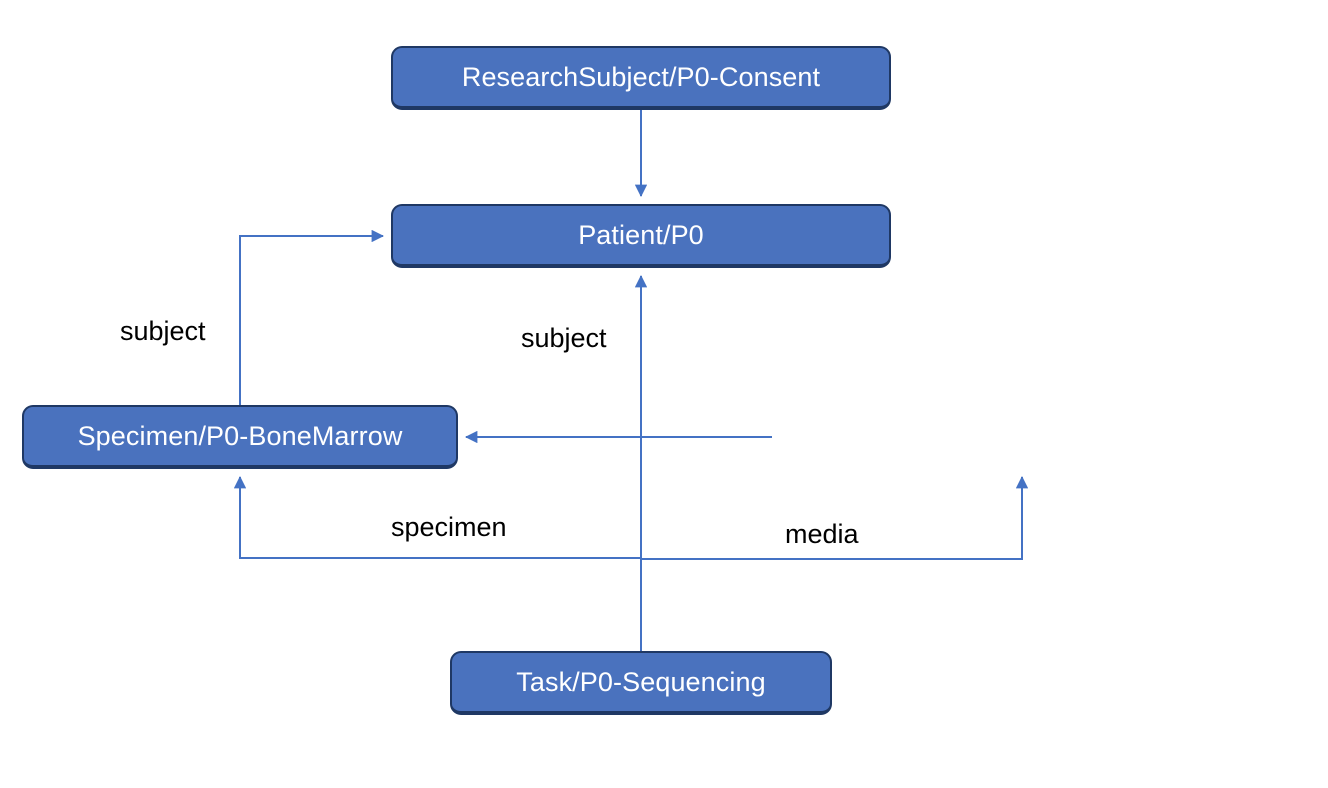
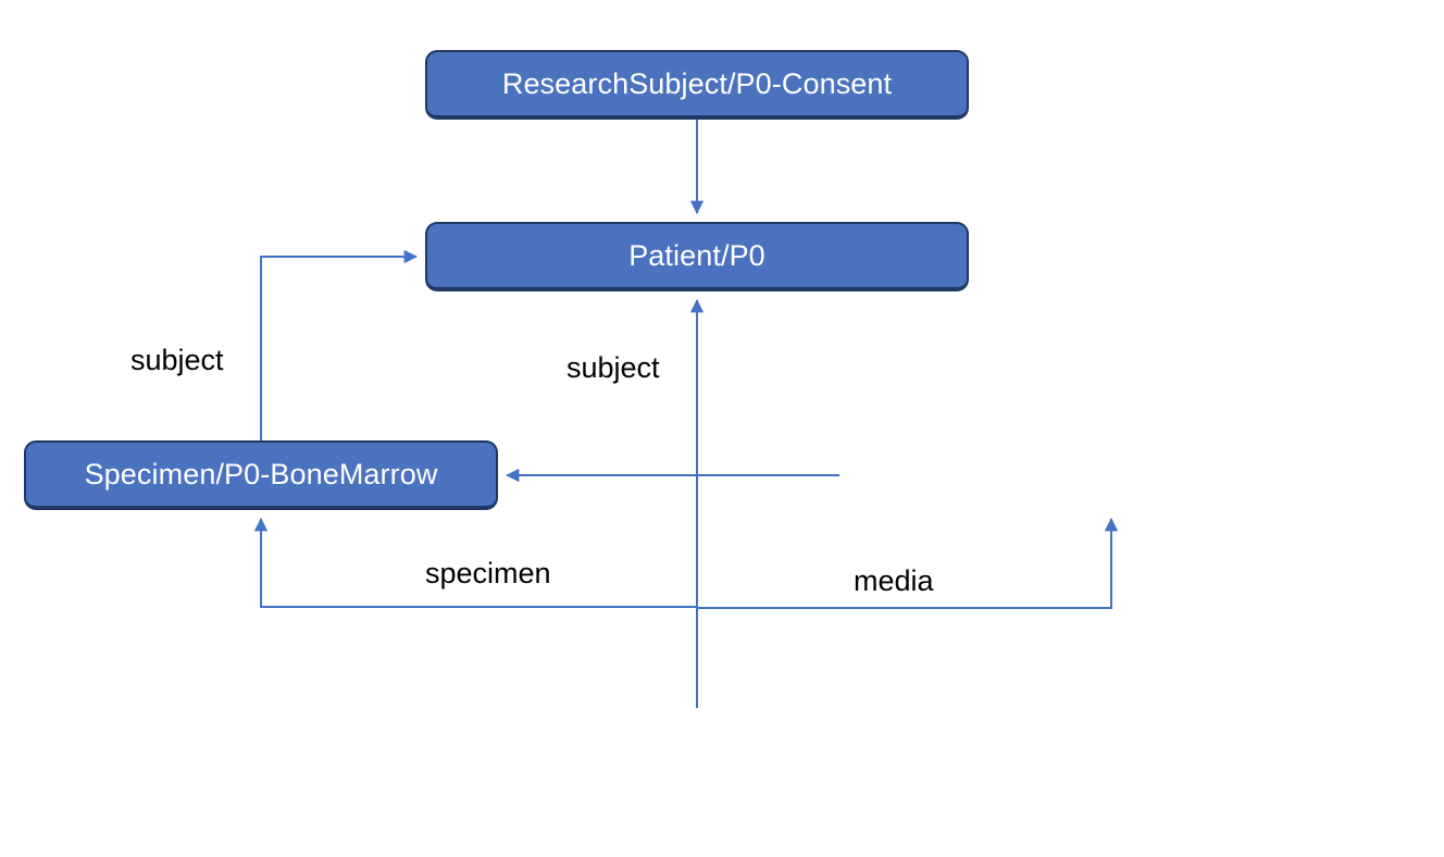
  ResearchSubject/P0-Consent
  Patient/P0
  Specimen/P0-BoneMarrow
- Task/P0-Sequencing
  subject
  subject
  specimen
  media
